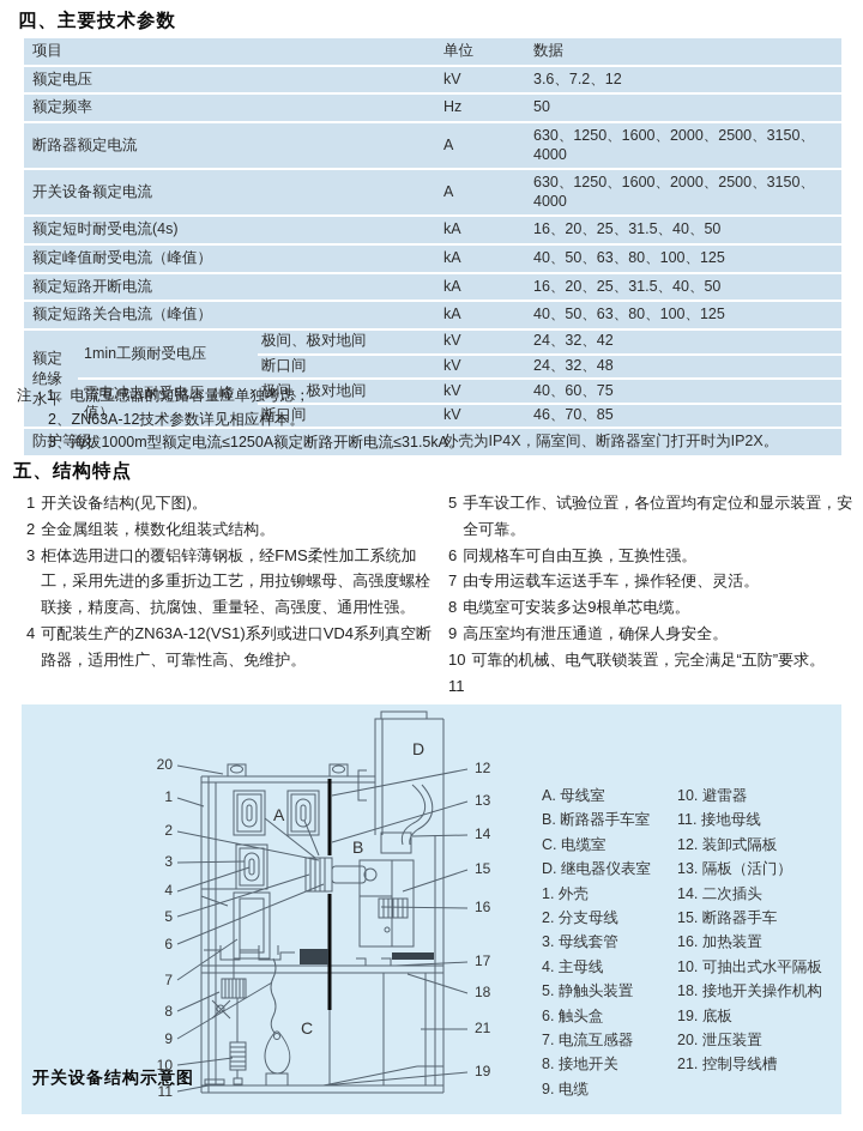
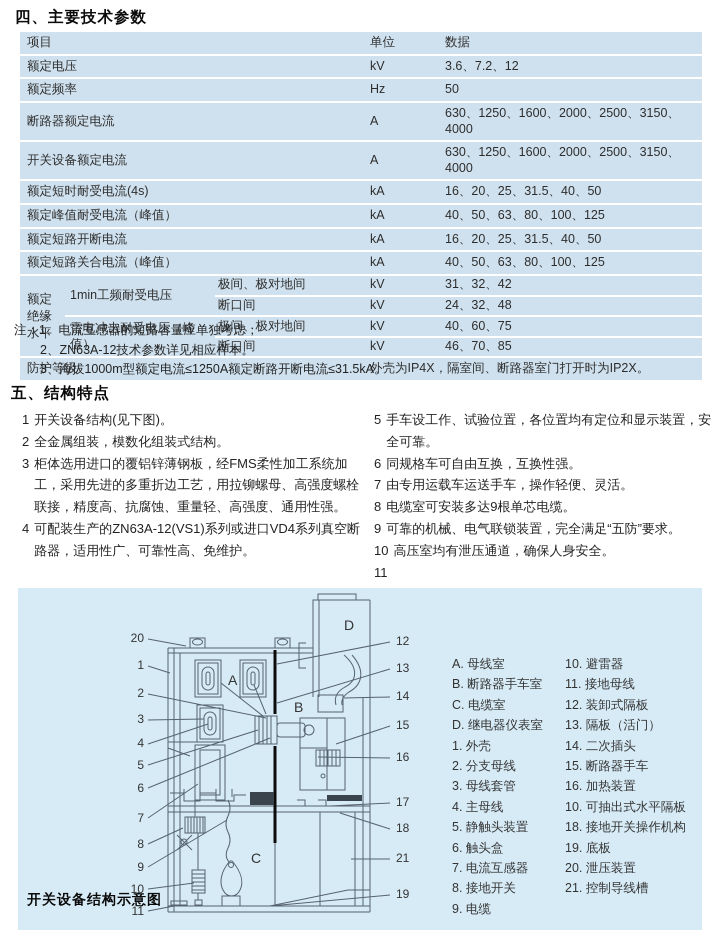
  四、主要技术参数
  项目	单位	数据
  额定电压	kV	3.6、7.2、12
  额定频率	Hz	50
  断路器额定电流	A	630、1250、1600、2000、2500、3150、4000
  开关设备额定电流	A	630、1250、1600、2000、2500、3150、4000
  额定短时耐受电流(4s)	kA	16、20、25、31.5、40、50
  额定峰值耐受电流（峰值）	kA	40、50、63、80、100、125
  额定短路开断电流	kA	16、20、25、31.5、40、50
  额定短路关合电流（峰值）	kA	40、50、63、80、100、125
- 额定 绝缘水平	1min工频耐受电压	极间、极对地间	kV	24、32、42
+ 额定 绝缘水平	1min工频耐受电压	极间、极对地间	kV	31、32、42
  断口间	kV	24、32、48
  雷电冲击耐受电压（峰值）	极间、极对地间	kV	40、60、75
  断口间	kV	46、70、85
  防护等级	外壳为IP4X，隔室间、断路器室门打开时为IP2X。
  注：1、电流互感器的短路容量应单独考虑；
  2、ZN63A-12技术参数详见相应样本。
  3、海拔1000m型额定电流≤1250A额定断路开断电流≤31.5kA。
  五、结构特点
  1
  开关设备结构(见下图)。
  2
  全金属组装，模数化组装式结构。
  3
  柜体选用进口的覆铝锌薄钢板，经FMS柔性加工系统加工，采用先进的多重折边工艺，用拉铆螺母、高强度螺栓联接，精度高、抗腐蚀、重量轻、高强度、通用性强。
  4
  可配装生产的ZN63A-12(VS1)系列或进口VD4系列真空断路器，适用性广、可靠性高、免维护。
  5
  手车设工作、试验位置，各位置均有定位和显示装置，安全可靠。
  6
  同规格车可自由互换，互换性强。
  7
  由专用运载车运送手车，操作轻便、灵活。
  8
  电缆室可安装多达9根单芯电缆。
  9
- 高压室均有泄压通道，确保人身安全。
+ 可靠的机械、电气联锁装置，完全满足“五防”要求。
  10
- 可靠的机械、电气联锁装置，完全满足“五防”要求。
+ 高压室均有泄压通道，确保人身安全。
  11
  20
  1
  2
  3
  4
  5
  6
  7
  8
  9
  10
  11
  12
  13
  14
  15
  16
  17
  18
  21
  19
  A
  B
  C
  D
  A. 母线室
  B. 断路器手车室
  C. 电缆室
  D. 继电器仪表室
  1. 外壳
  2. 分支母线
  3. 母线套管
  4. 主母线
  5. 静触头装置
  6. 触头盒
  7. 电流互感器
  8. 接地开关
  9. 电缆
  10. 避雷器
  11. 接地母线
  12. 装卸式隔板
  13. 隔板（活门）
  14. 二次插头
  15. 断路器手车
  16. 加热装置
  10. 可抽出式水平隔板
  18. 接地开关操作机构
  19. 底板
  20. 泄压装置
  21. 控制导线槽
  开关设备结构示意图
